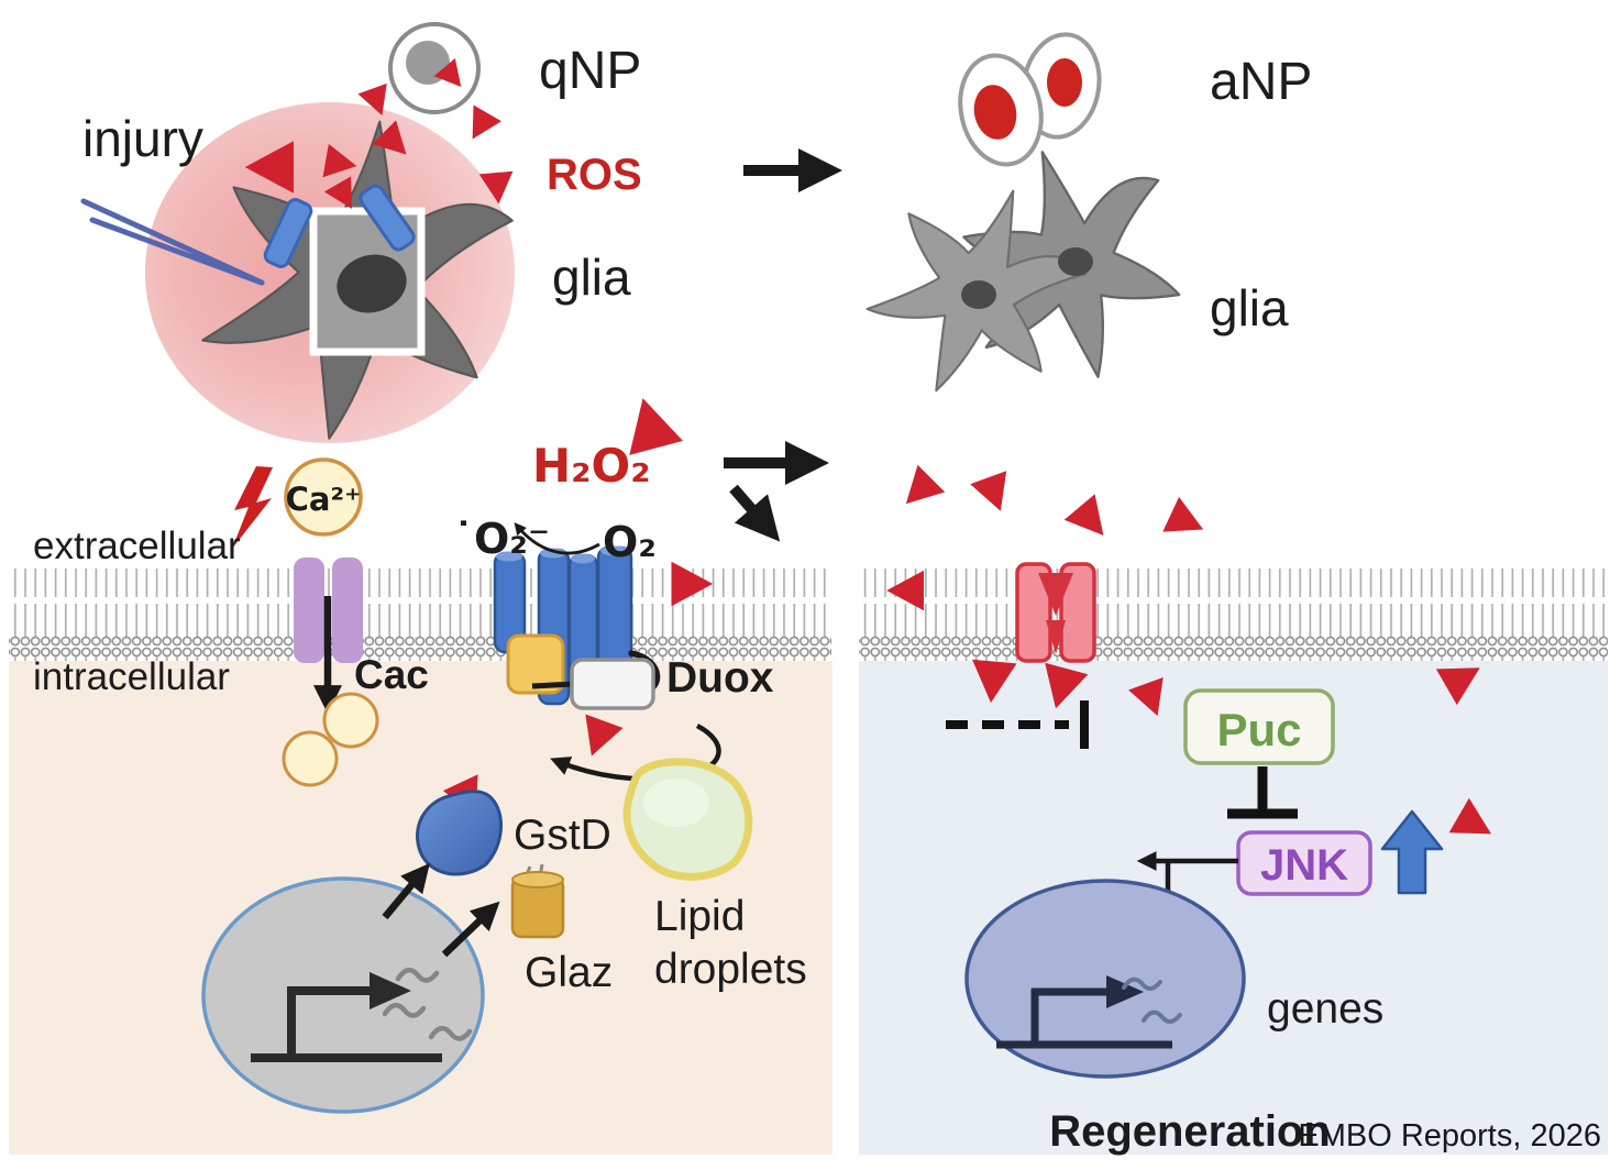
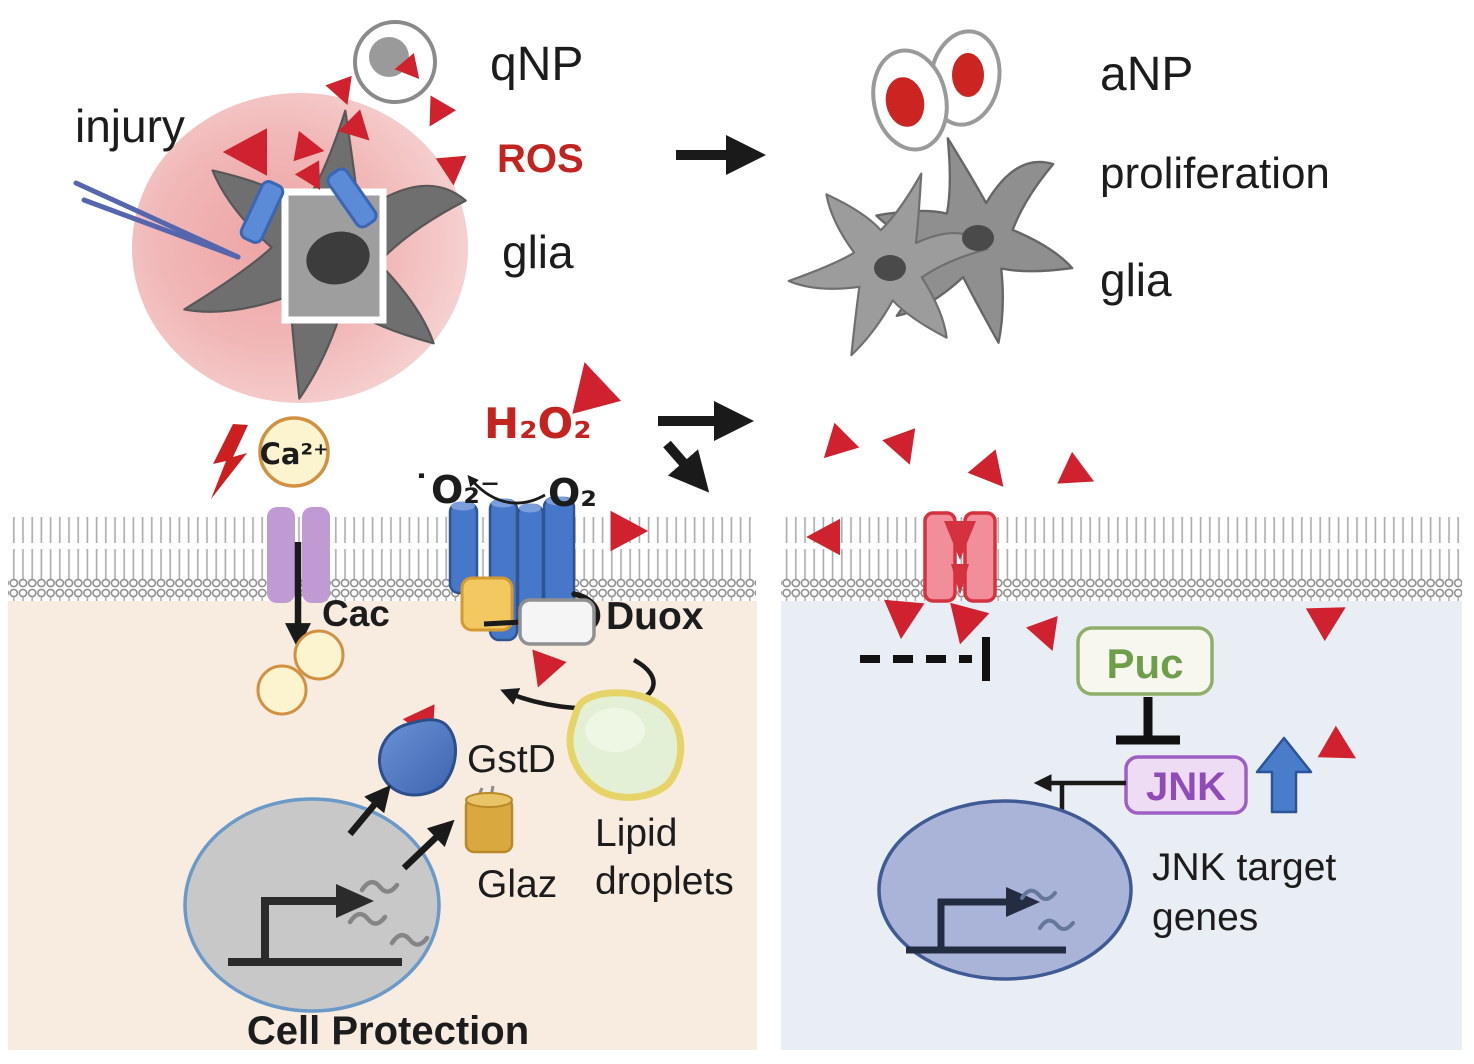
  injury
  qNP
  ROS
  glia
  aNP
+ proliferation
  glia
  H₂O₂
  ˙O₂⁻
  O₂
  Ca²⁺
- extracellular
- intracellular
  Cac
  Duox
  GstD
  Glaz
  Lipid
  droplets
+ Cell Protection
  Puc
  JNK
+ JNK target
  genes
- Regeneration
- EMBO Reports, 2026
